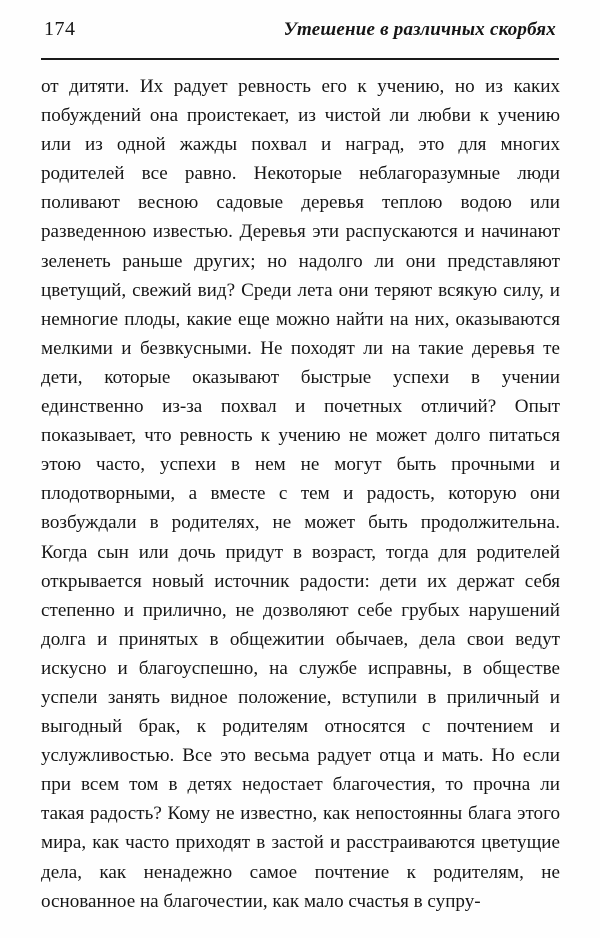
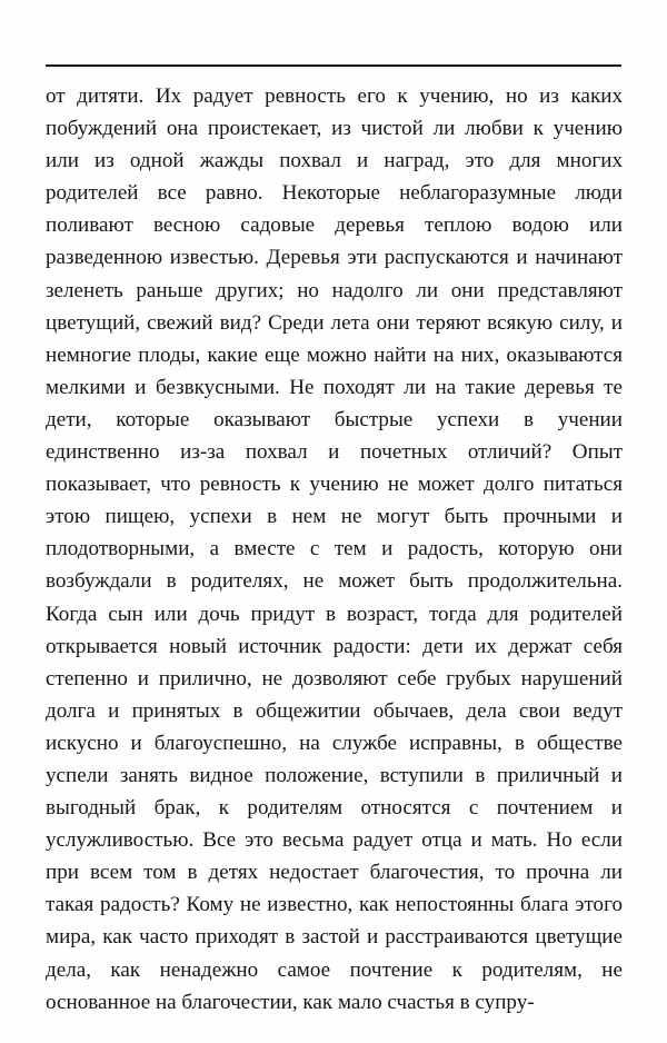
- 174
- Утешение в различных скорбях
- от дитяти. Их радует ревность его к учению, но из каких побуждений она проистекает, из чистой ли любви к учению или из одной жажды похвал и наград, это для многих родителей все равно. Некоторые неблагоразумные люди поливают весною садовые деревья теплою водою или разведенною известью. Деревья эти распускаются и начинают зеленеть раньше других; но надолго ли они представляют цветущий, свежий вид? Среди лета они теряют всякую силу, и немногие плоды, какие еще можно найти на них, оказываются мелкими и безвкусными. Не походят ли на такие деревья те дети, которые оказывают быстрые успехи в учении единственно из-за похвал и почетных отличий? Опыт показывает, что ревность к учению не может долго питаться этою часто, успехи в нем не могут быть прочными и плодотворными, а вместе с тем и радость, которую они возбуждали в родителях, не может быть продолжительна. Когда сын или дочь придут в возраст, тогда для родителей открывается новый источник радости: дети их держат себя степенно и прилично, не дозволяют себе грубых нарушений долга и принятых в общежитии обычаев, дела свои ведут искусно и благоуспешно, на службе исправны, в обществе успели занять видное положение, вступили в приличный и выгодный брак, к родителям относятся с почтением и услужливостью. Все это весьма радует отца и мать. Но если при всем том в детях недостает благочестия, то прочна ли такая радость? Кому не известно, как непостоянны блага этого мира, как часто приходят в застой и расстраиваются цветущие дела, как ненадежно самое почтение к родителям, не основанное на благочестии, как мало счастья в супру-
+ от дитяти. Их радует ревность его к учению, но из каких побуждений она проистекает, из чистой ли любви к учению или из одной жажды похвал и наград, это для многих родителей все равно. Некоторые неблагоразумные люди поливают весною садовые деревья теплою водою или разведенною известью. Деревья эти распускаются и начинают зеленеть раньше других; но надолго ли они представляют цветущий, свежий вид? Среди лета они теряют всякую силу, и немногие плоды, какие еще можно найти на них, оказываются мелкими и безвкусными. Не походят ли на такие деревья те дети, которые оказывают быстрые успехи в учении единственно из-за похвал и почетных отличий? Опыт показывает, что ревность к учению не может долго питаться этою пищею, успехи в нем не могут быть прочными и плодотворными, а вместе с тем и радость, которую они возбуждали в родителях, не может быть продолжительна. Когда сын или дочь придут в возраст, тогда для родителей открывается новый источник радости: дети их держат себя степенно и прилично, не дозволяют себе грубых нарушений долга и принятых в общежитии обычаев, дела свои ведут искусно и благоуспешно, на службе исправны, в обществе успели занять видное положение, вступили в приличный и выгодный брак, к родителям относятся с почтением и услужливостью. Все это весьма радует отца и мать. Но если при всем том в детях недостает благочестия, то прочна ли такая радость? Кому не известно, как непостоянны блага этого мира, как часто приходят в застой и расстраиваются цветущие дела, как ненадежно самое почтение к родителям, не основанное на благочестии, как мало счастья в супру-
